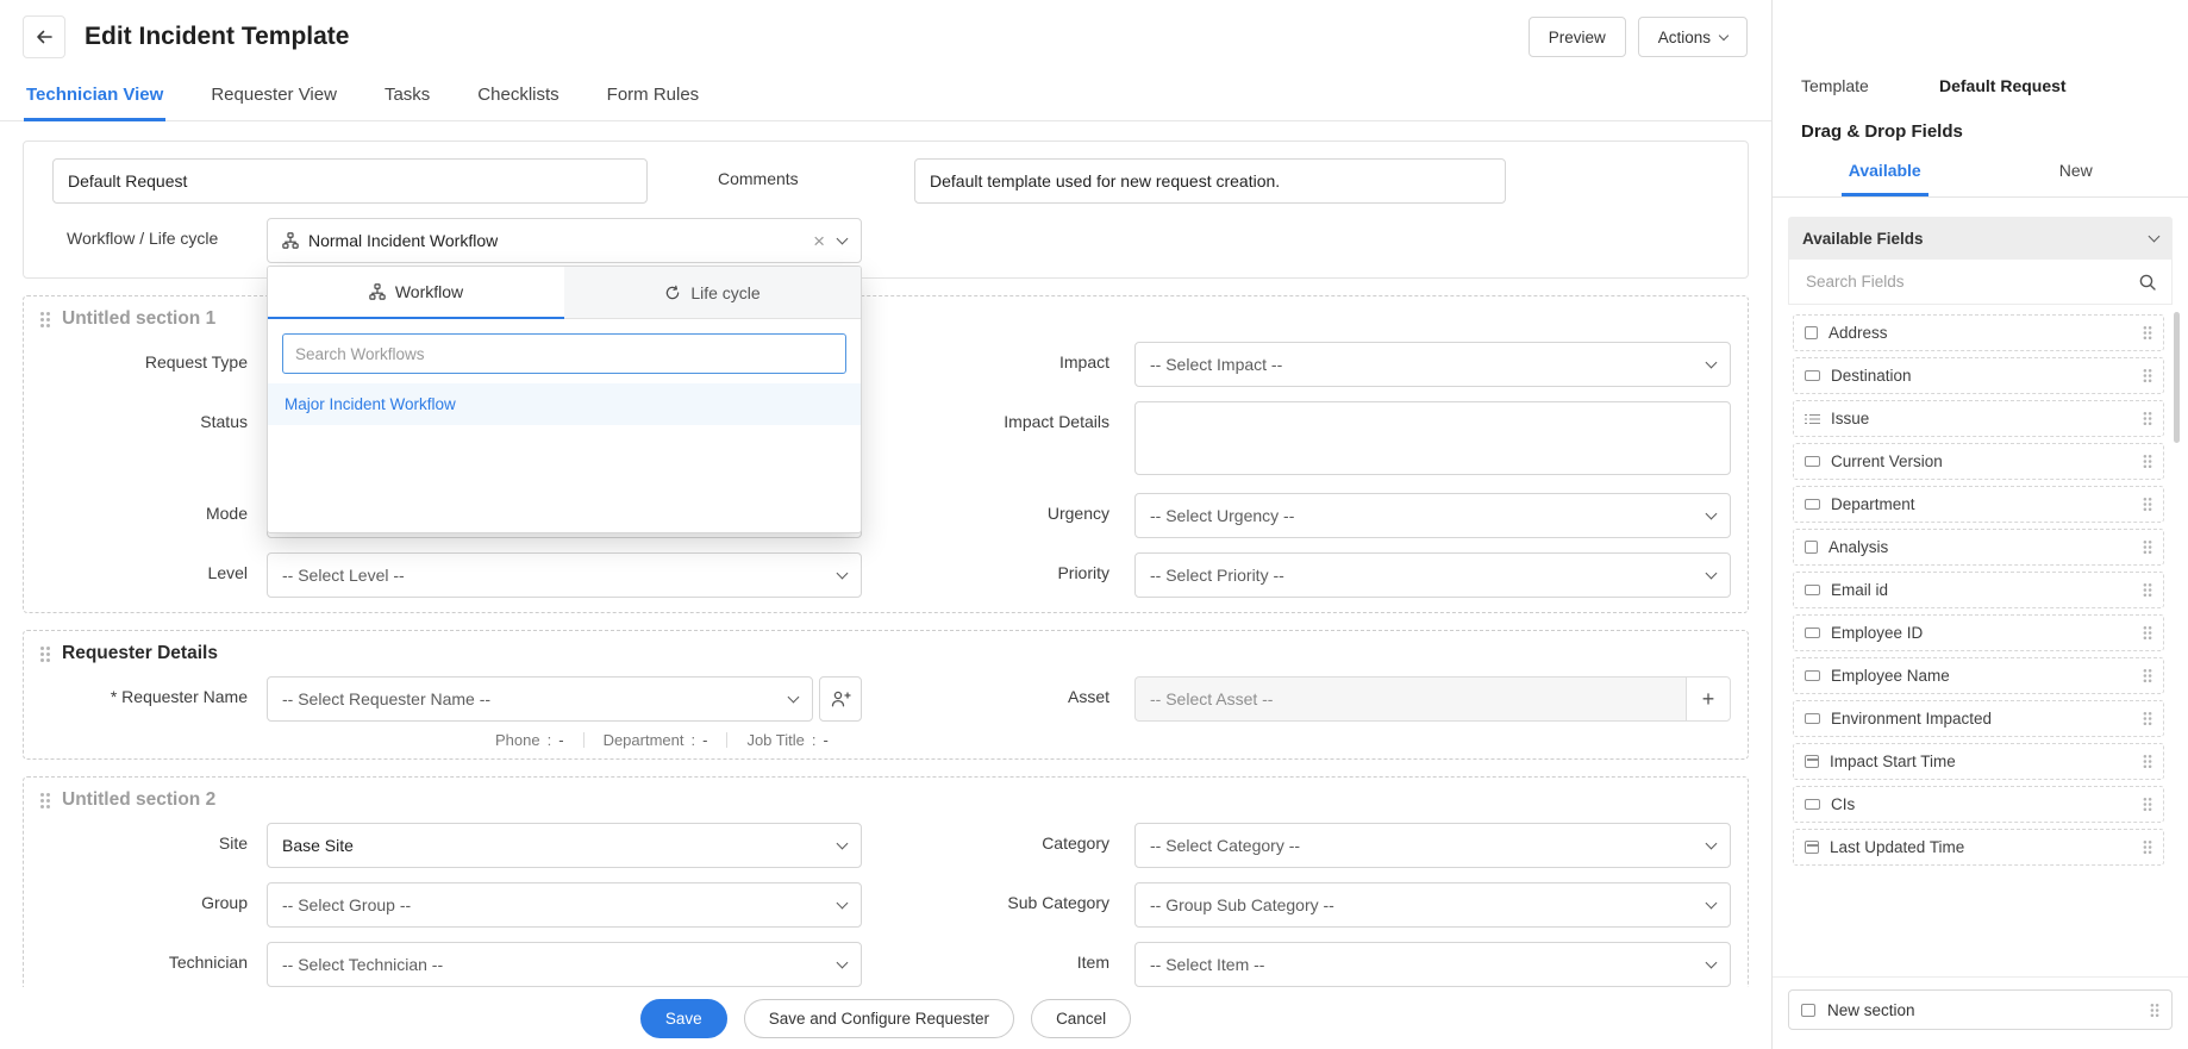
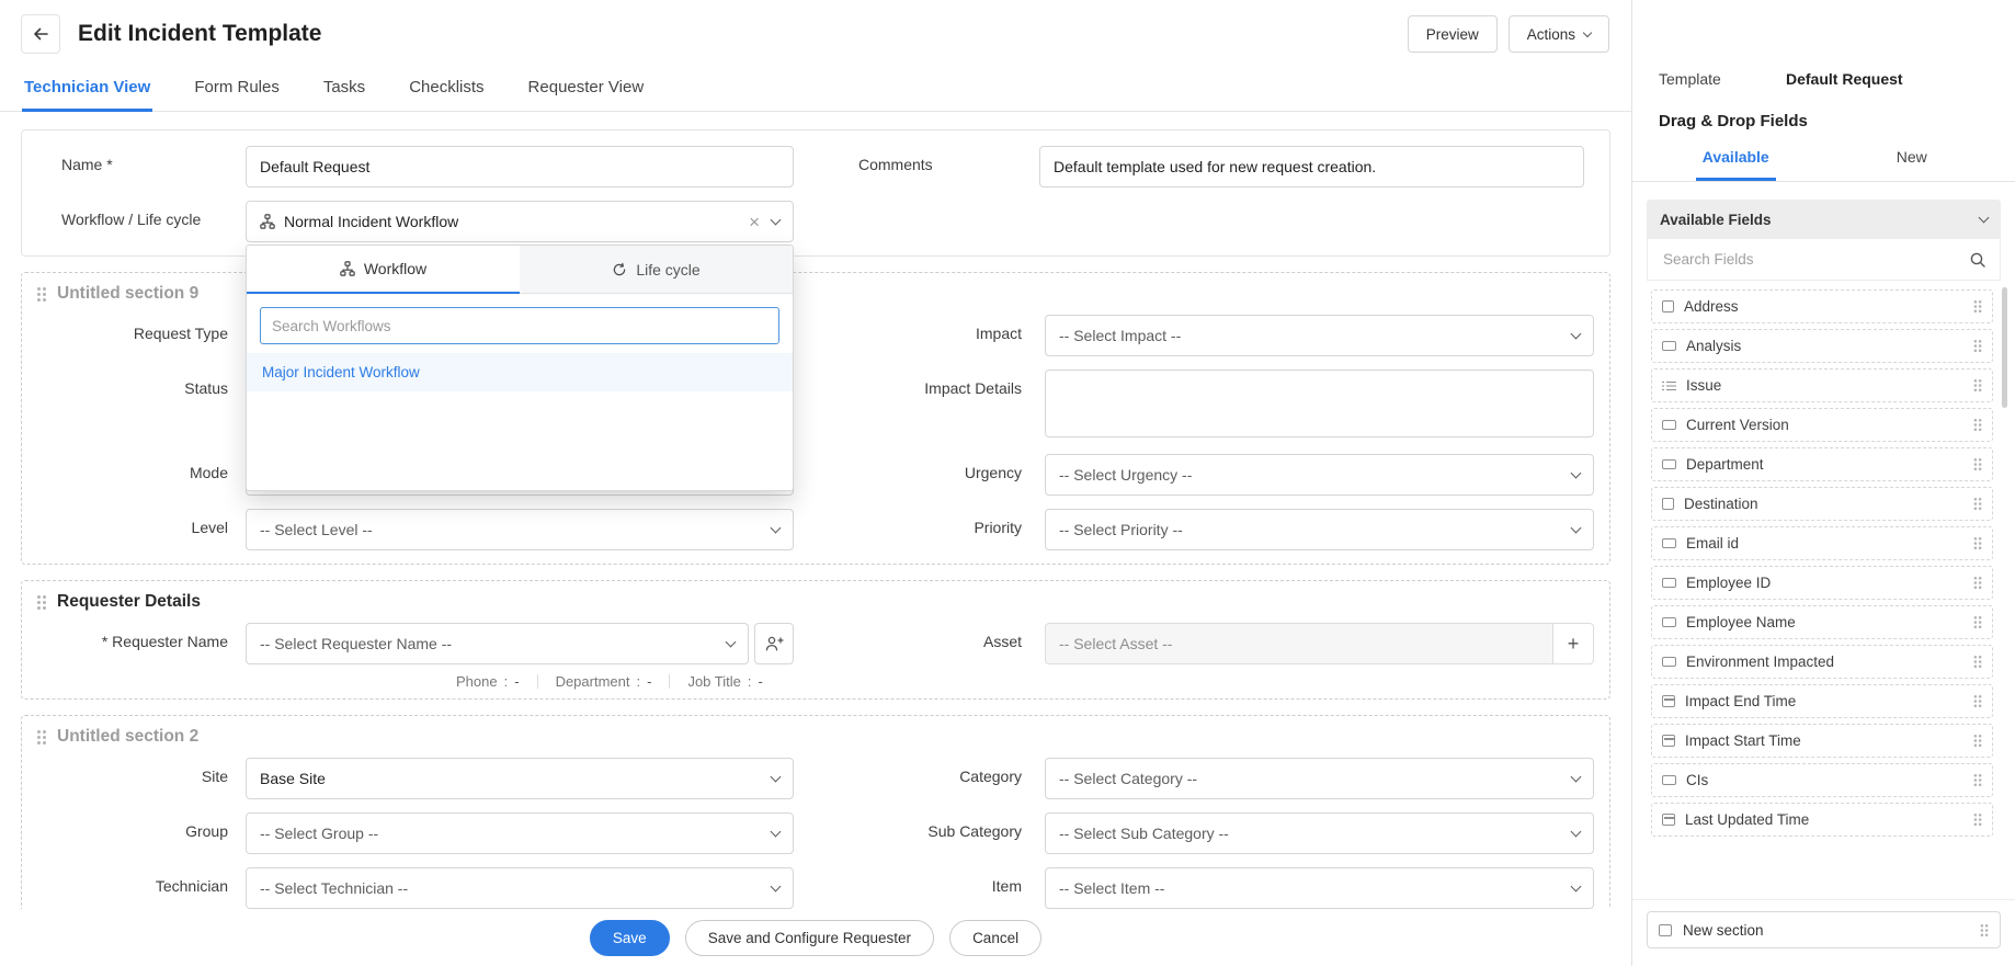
  Edit Incident Template
  Preview
  Actions
  Technician View
- Requester View
+ Form Rules
  Tasks
  Checklists
- Form Rules
+ Requester View
+ Name *
  Default Request
  Comments
  Default template used for new request creation.
  Workflow / Life cycle
  Normal Incident Workflow
  ×
  Workflow
  Life cycle
  Search Workflows
  Major Incident Workflow
- Untitled section 1
+ Untitled section 9
  Request Type
  Impact
  -- Select Impact --
  Status
  Impact Details
  Mode
  Urgency
  -- Select Urgency --
  Level
  -- Select Level --
  Priority
  -- Select Priority --
  Requester Details
  * Requester Name
  -- Select Requester Name --
  Phone
  :
  -
  Department
  :
  -
  Job Title
  :
  -
  Asset
  -- Select Asset --
  +
  Untitled section 2
  Site
  Base Site
  Category
  -- Select Category --
  Group
  -- Select Group --
  Sub Category
- -- Group Sub Category --
+ -- Select Sub Category --
  Technician
  -- Select Technician --
  Item
  -- Select Item --
  Save
  Save and Configure Requester
  Cancel
  Template
  Default Request
  Drag & Drop Fields
  Available
  New
  Available Fields
  Search Fields
  Address
- Destination
+ Analysis
  Issue
  Current Version
  Department
- Analysis
+ Destination
  Email id
  Employee ID
  Employee Name
  Environment Impacted
+ Impact End Time
  Impact Start Time
  CIs
  Last Updated Time
  New section
